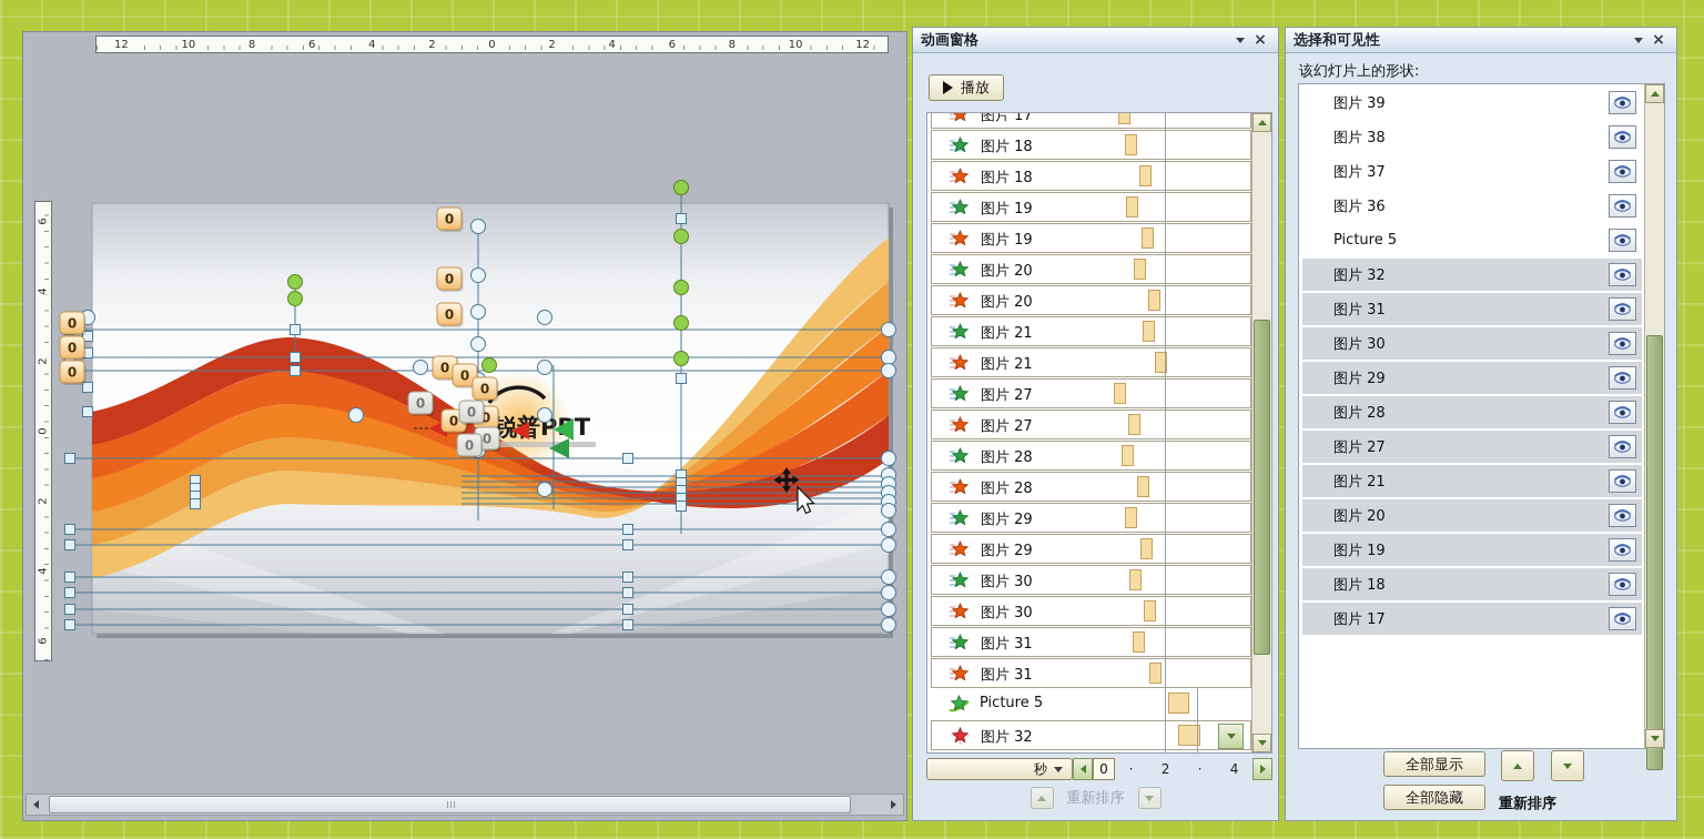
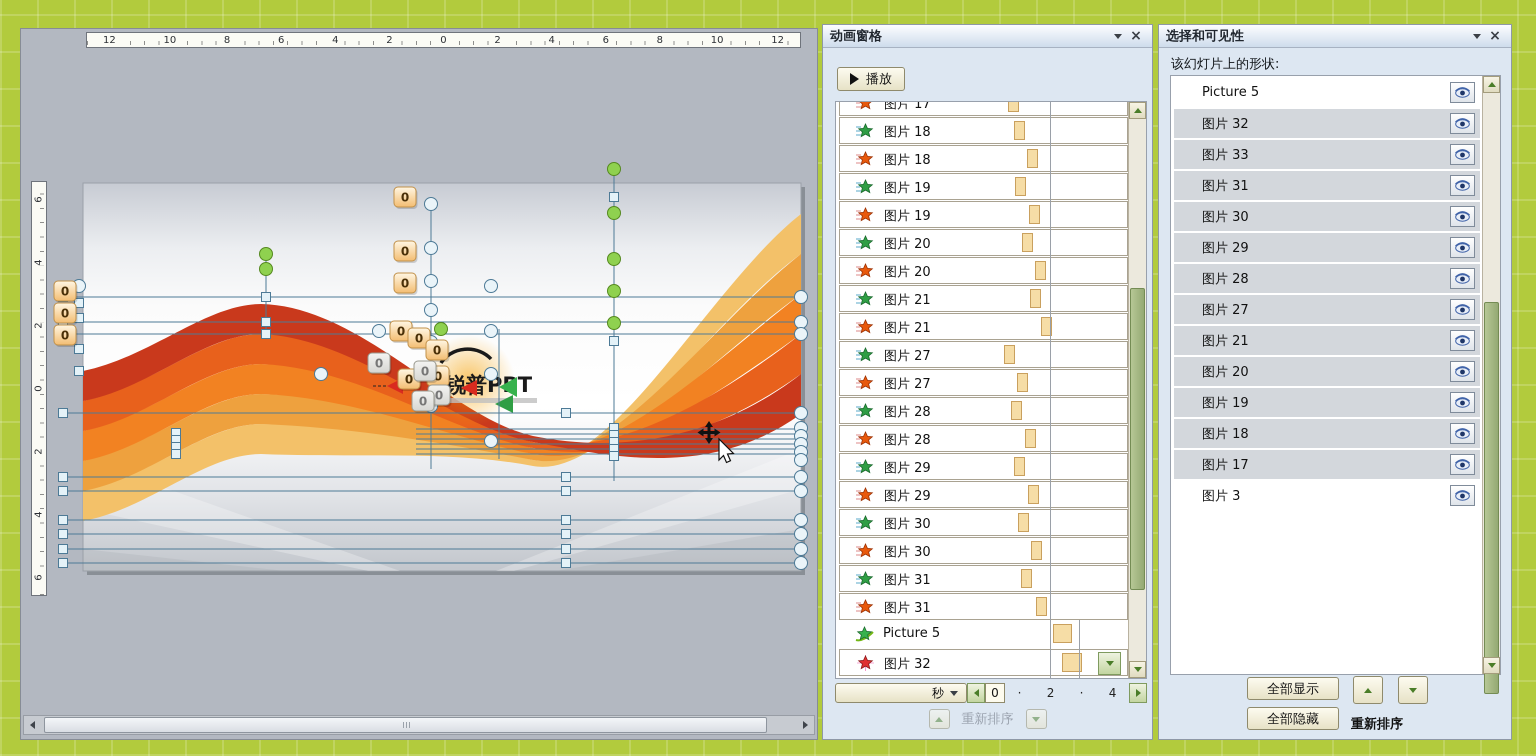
  12
  10
  8
  6
  4
  2
  0
  2
  4
  6
  8
  10
  12
  0
  0
  0
  0
  0
  0
  0
  0
  0
  0
  0
  0
  0
  0
  0
  动画窗格
  ×
  播放
  图片 17
  图片 18
  图片 18
  图片 19
  图片 19
  图片 20
  图片 20
  图片 21
  图片 21
  图片 27
  图片 27
  图片 28
  图片 28
  图片 29
  图片 29
  图片 30
  图片 30
  图片 31
  图片 31
  Picture 5
  图片 32
  秒
  0
  ·
  2
  ·
  4
  重新排序
  选择和可见性
  ×
  该幻灯片上的形状:
- 图片 39
- 图片 38
- 图片 37
- 图片 36
  Picture 5
  图片 32
+ 图片 33
  图片 31
  图片 30
  图片 29
  图片 28
  图片 27
  图片 21
  图片 20
  图片 19
  图片 18
  图片 17
+ 图片 3
  全部显示
  全部隐藏
  重新排序
